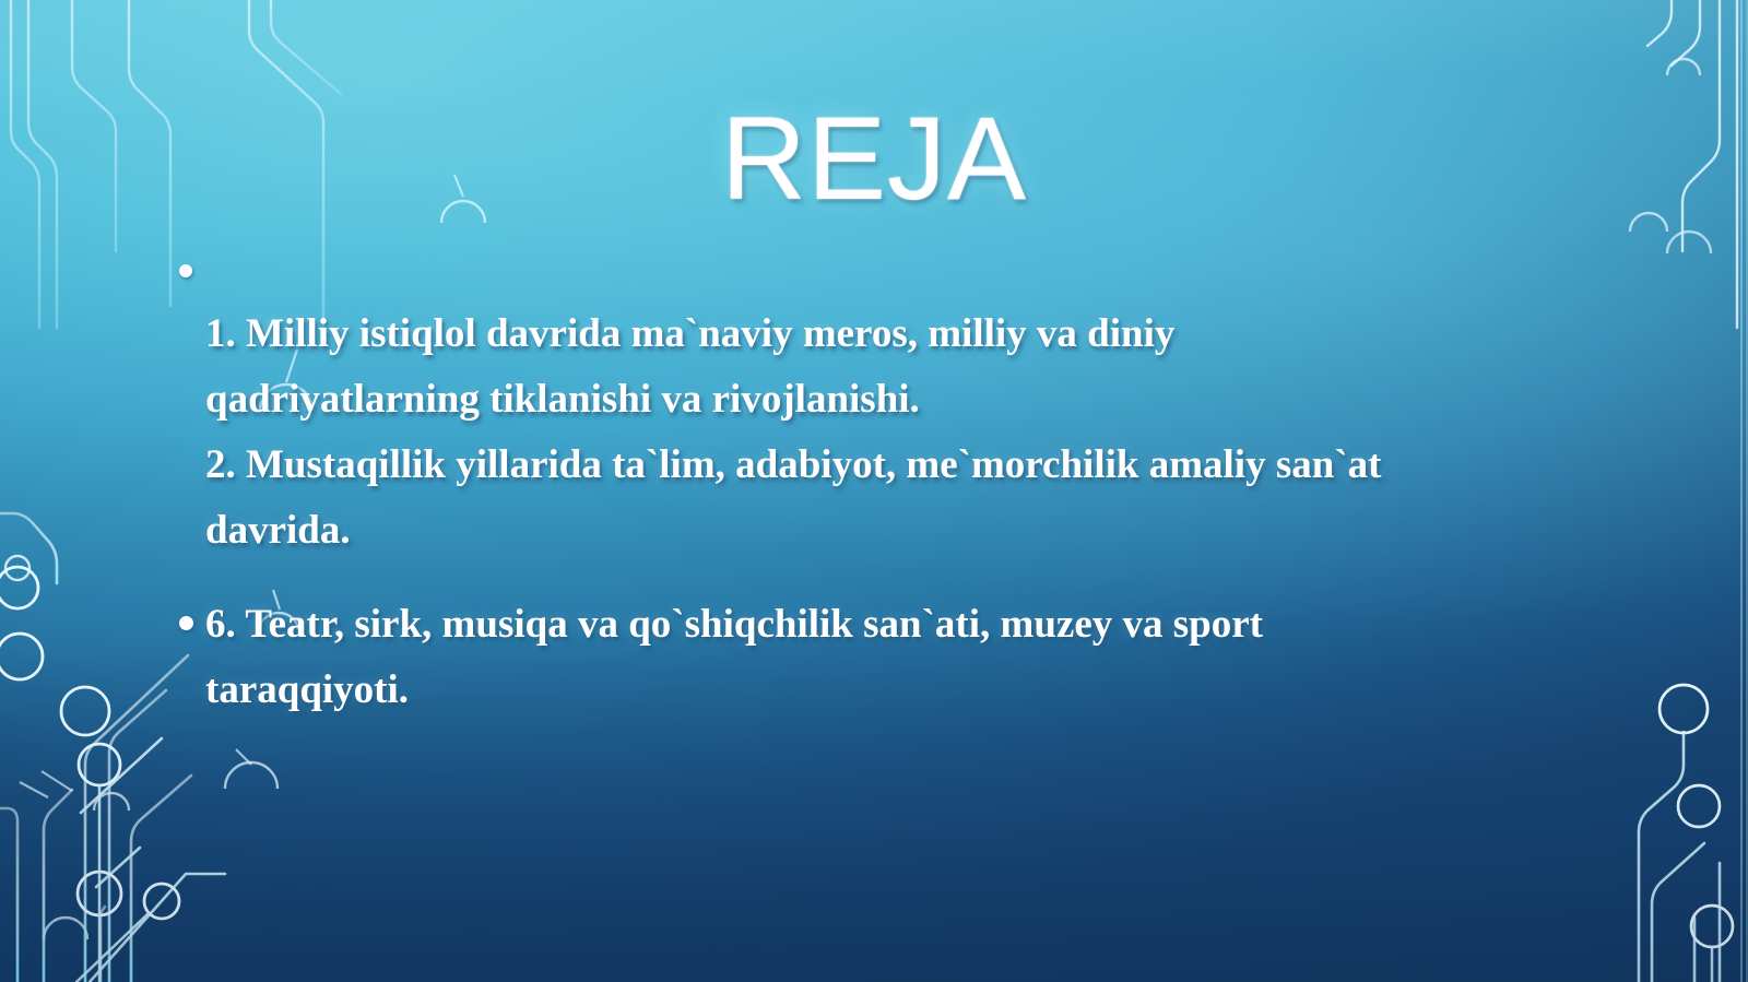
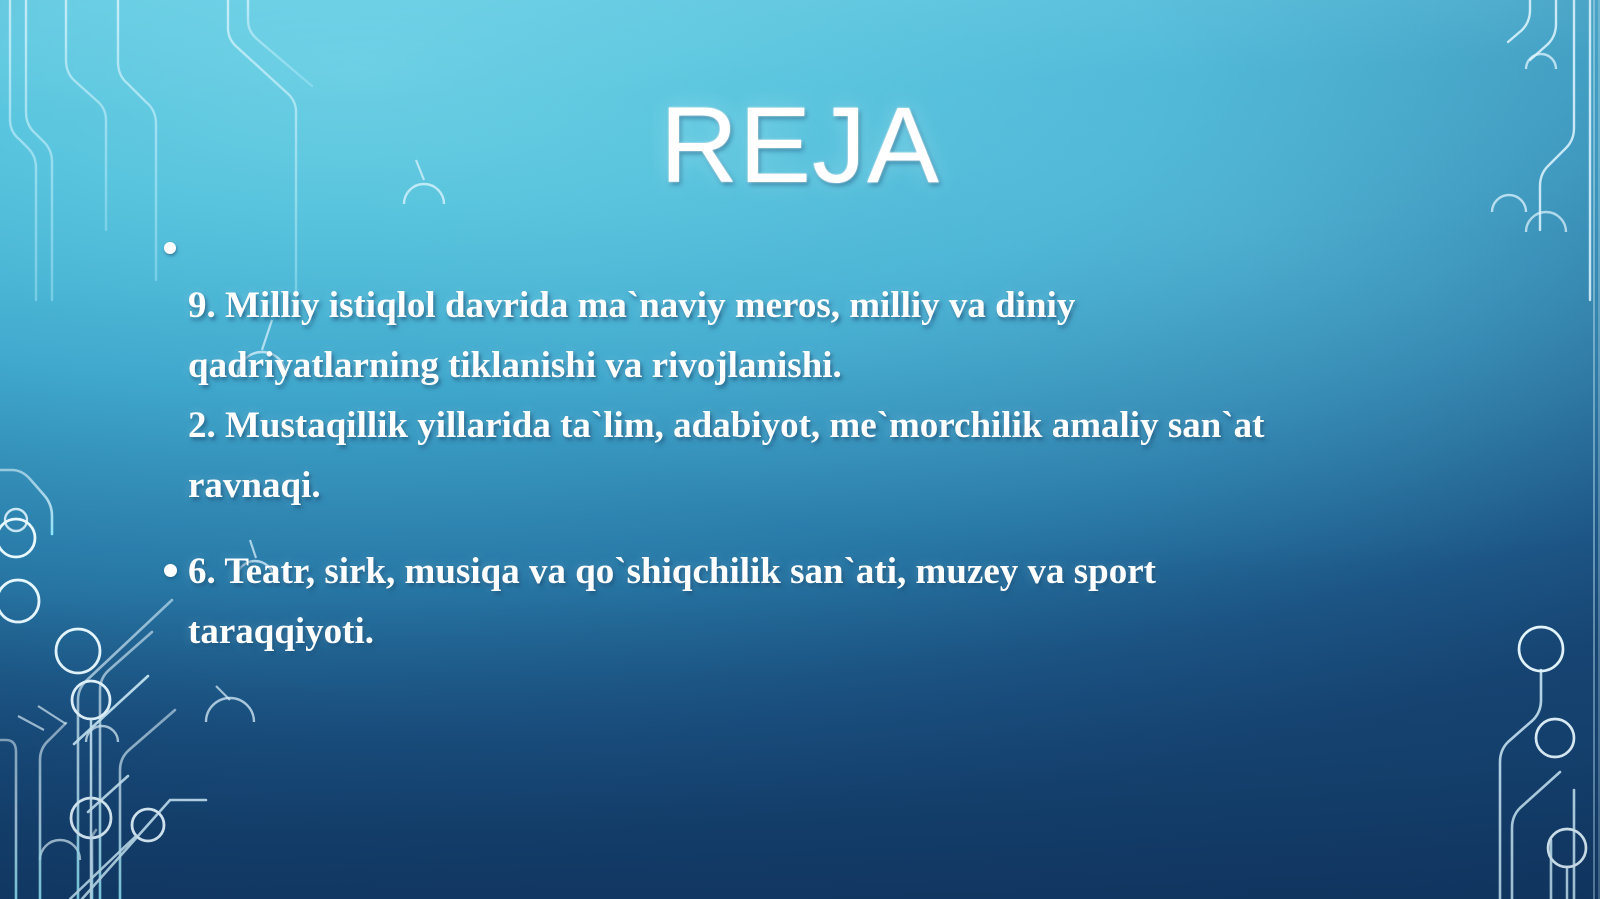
  REJA
- 1. Milliy istiqlol davrida ma`naviy meros, milliy va diniy qadriyatlarning tiklanishi va rivojlanishi.
+ 9. Milliy istiqlol davrida ma`naviy meros, milliy va diniy qadriyatlarning tiklanishi va rivojlanishi.
- 2. Mustaqillik yillarida ta`lim, adabiyot, me`morchilik amaliy san`at davrida.
+ 2. Mustaqillik yillarida ta`lim, adabiyot, me`morchilik amaliy san`at ravnaqi.
  6. Teatr, sirk, musiqa va qo`shiqchilik san`ati, muzey va sport taraqqiyoti.
